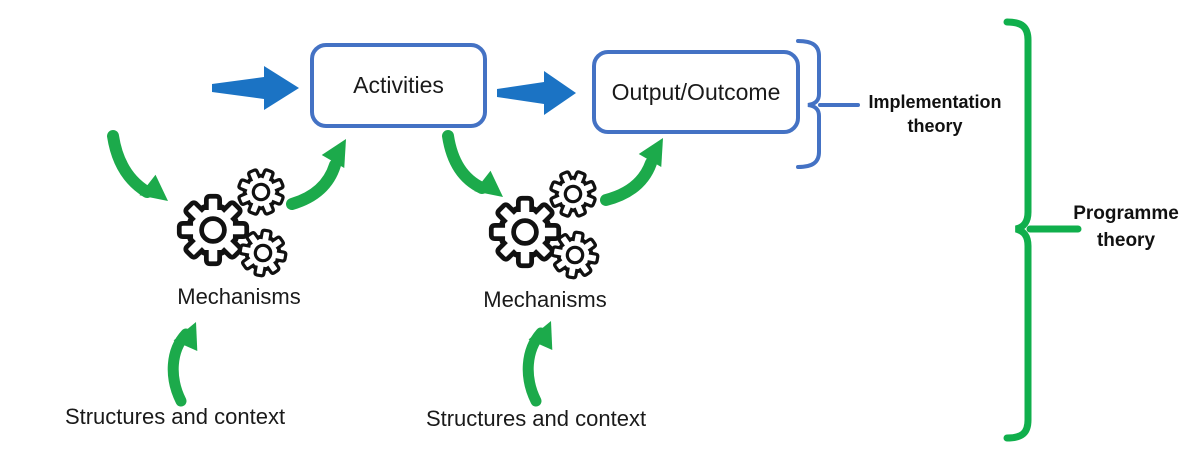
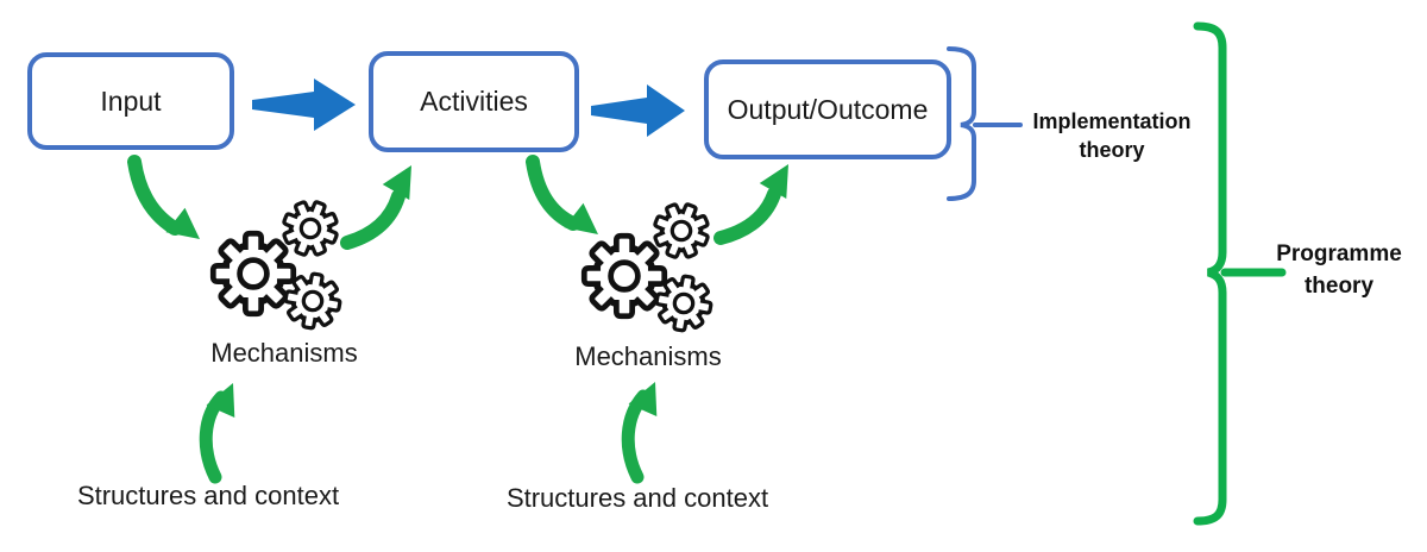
+ Input
  Activities
  Output/Outcome
  Mechanisms
  Mechanisms
  Structures and context
  Structures and context
  Implementation
  theory
  Programme
  theory
